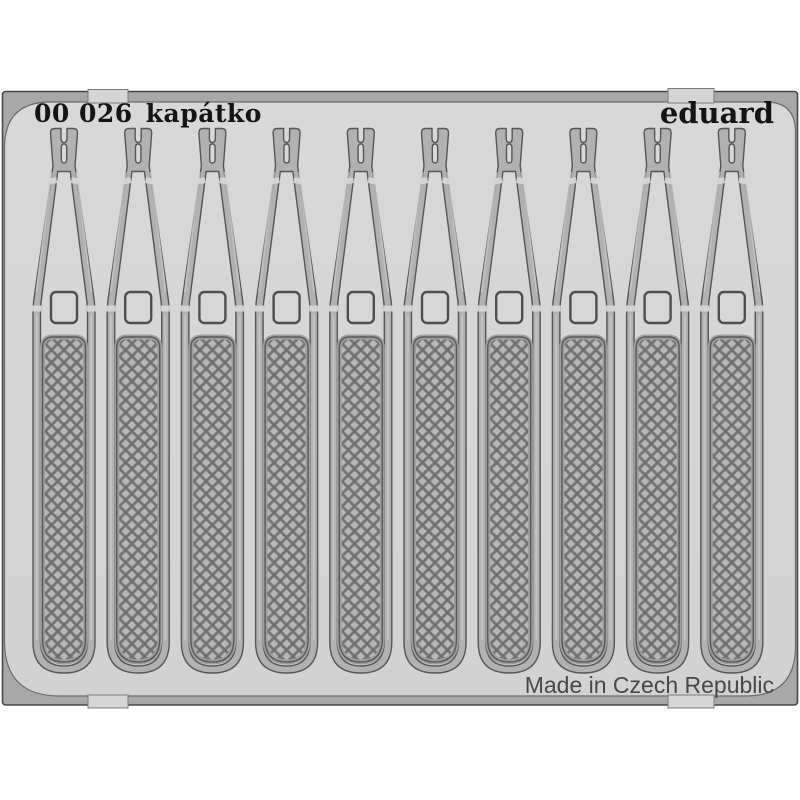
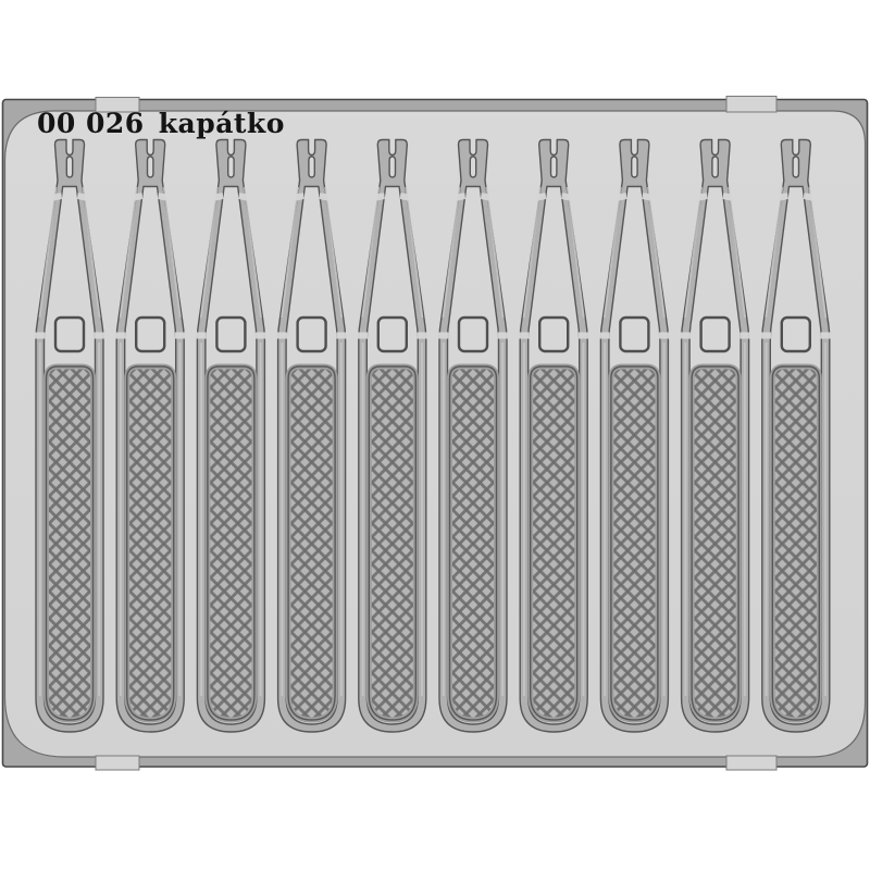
  00 026 kapátko
- eduard
- Made in Czech Republic
